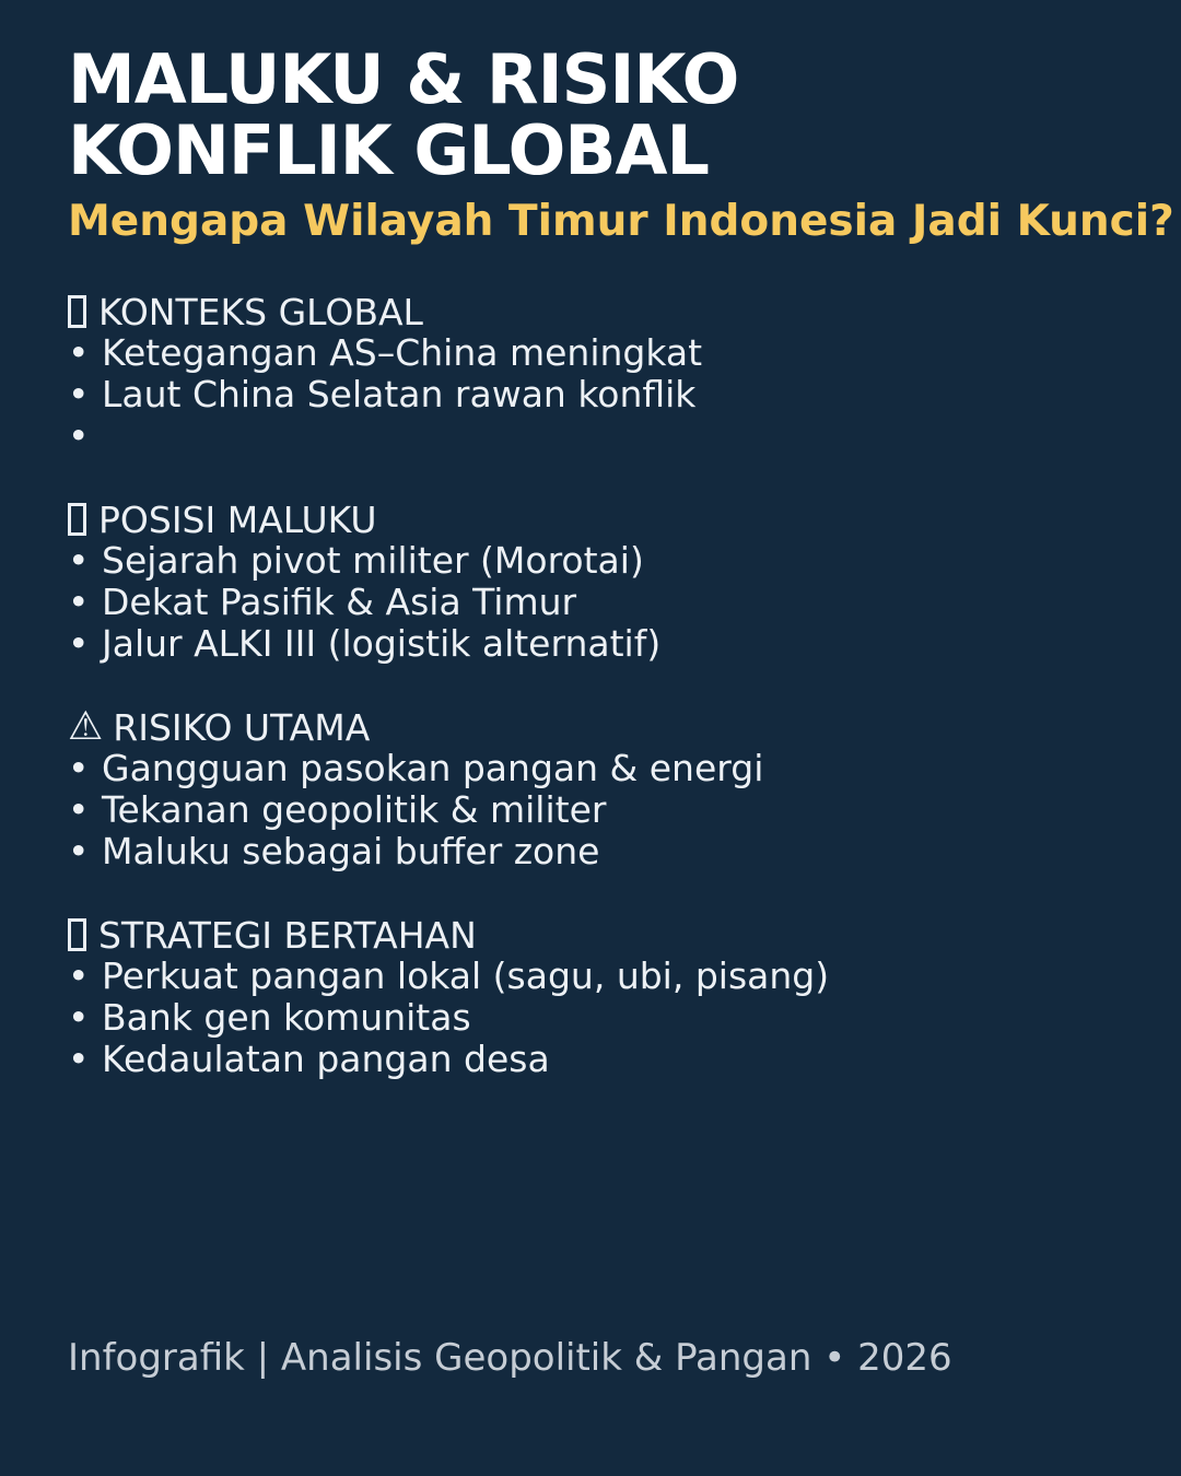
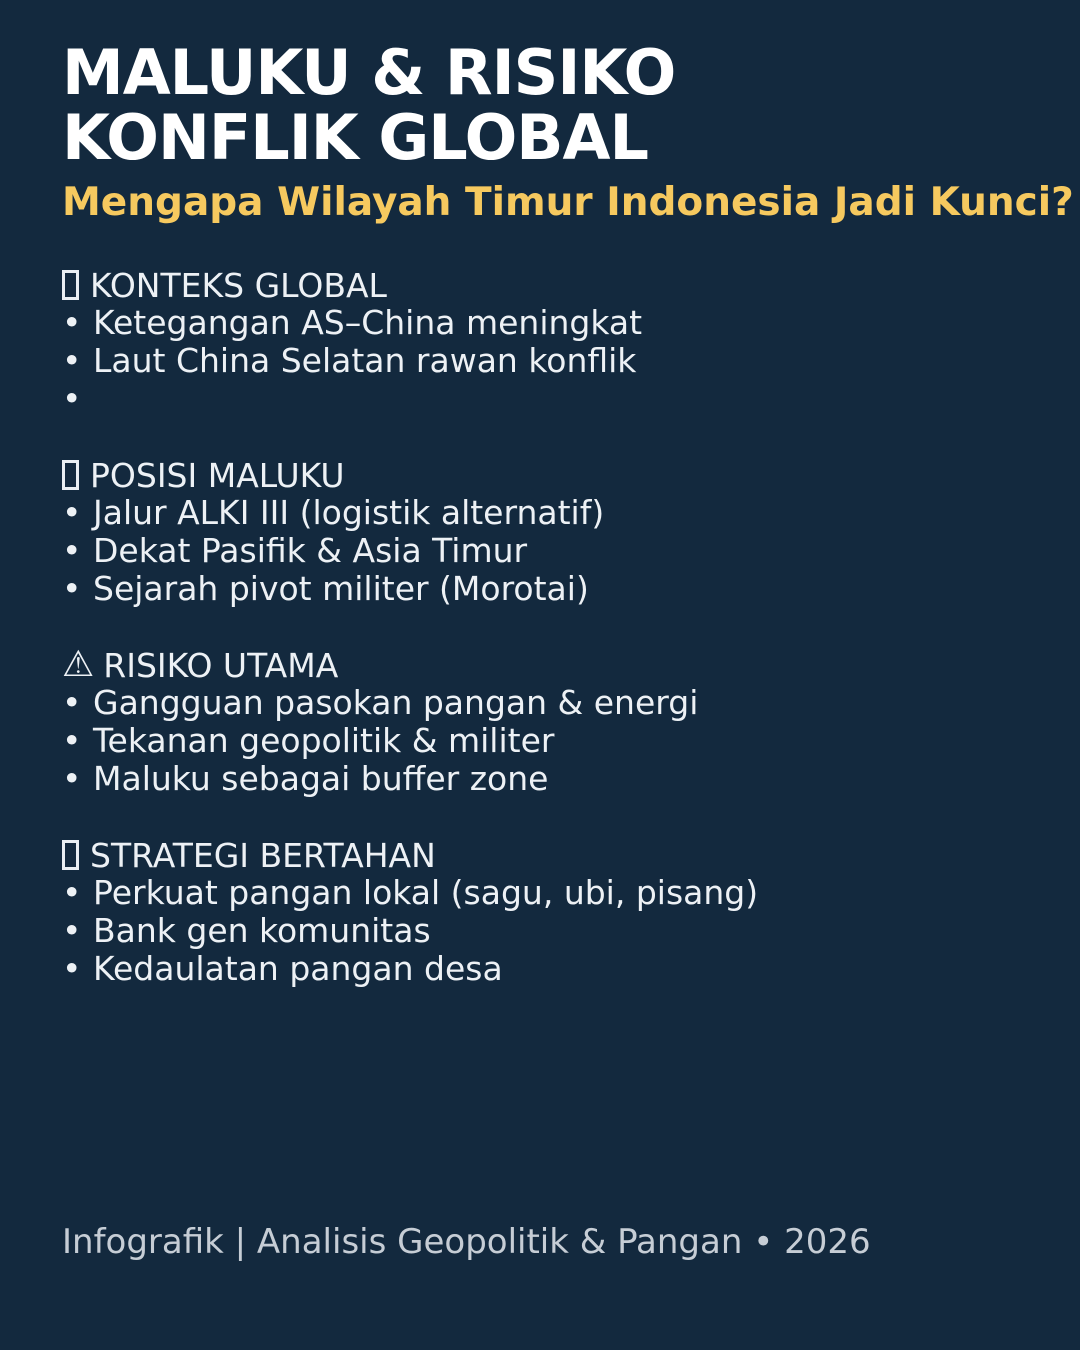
  MALUKU & RISIKO
  KONFLIK GLOBAL
  Mengapa Wilayah Timur Indonesia Jadi Kunci?
  KONTEKS GLOBAL
  •
  Ketegangan AS–China meningkat
  •
  Laut China Selatan rawan konflik
  •
  POSISI MALUKU
  •
- Sejarah pivot militer (Morotai)
+ Jalur ALKI III (logistik alternatif)
  •
  Dekat Pasifik & Asia Timur
  •
- Jalur ALKI III (logistik alternatif)
+ Sejarah pivot militer (Morotai)
  ⚠
  RISIKO UTAMA
  •
  Gangguan pasokan pangan & energi
  •
  Tekanan geopolitik & militer
  •
  Maluku sebagai buffer zone
  STRATEGI BERTAHAN
  •
  Perkuat pangan lokal (sagu, ubi, pisang)
  •
  Bank gen komunitas
  •
  Kedaulatan pangan desa
  Infografik | Analisis Geopolitik & Pangan • 2026
